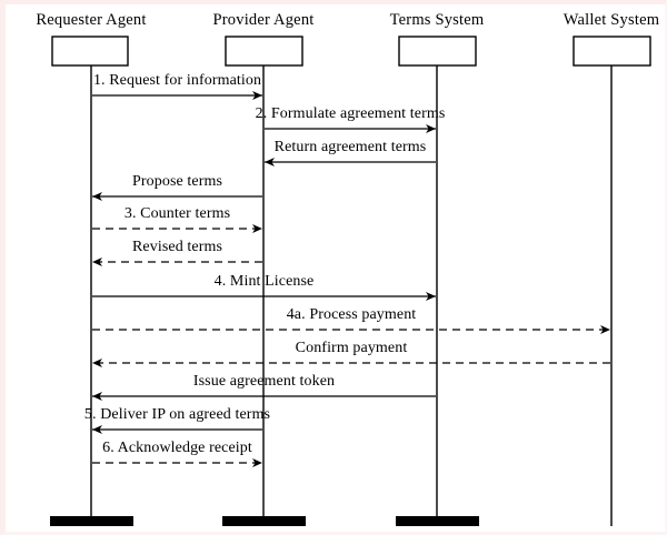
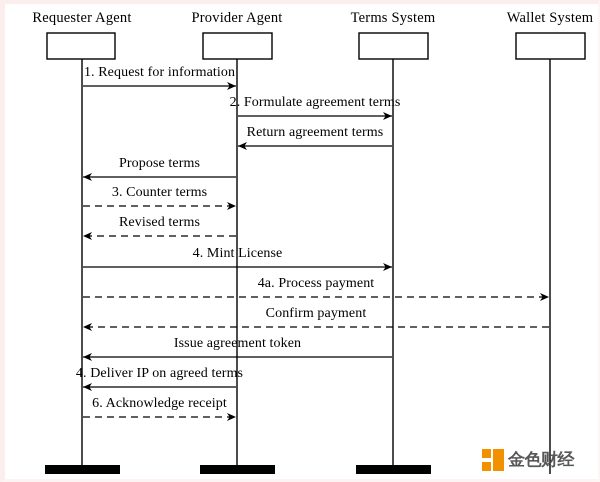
  Requester Agent
  Provider Agent
  Terms System
  Wallet System
  1. Request for information
  2. Formulate agreement terms
  Return agreement terms
  Propose terms
  3. Counter terms
  Revised terms
  4. Mint License
  4a. Process payment
  Confirm payment
  Issue agreement token
- 5. Deliver IP on agreed terms
+ 4. Deliver IP on agreed terms
  6. Acknowledge receipt
+ 金色财经
